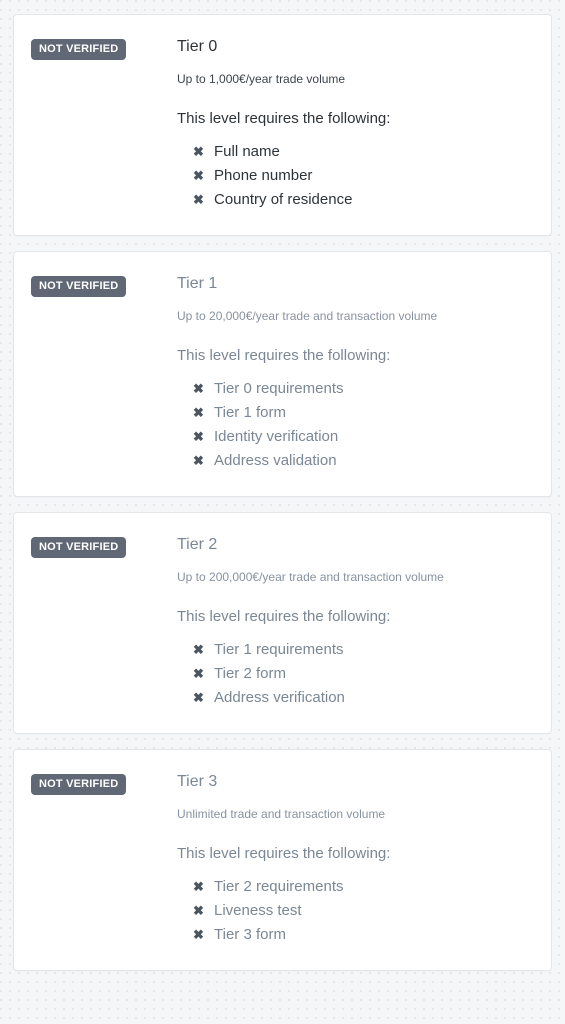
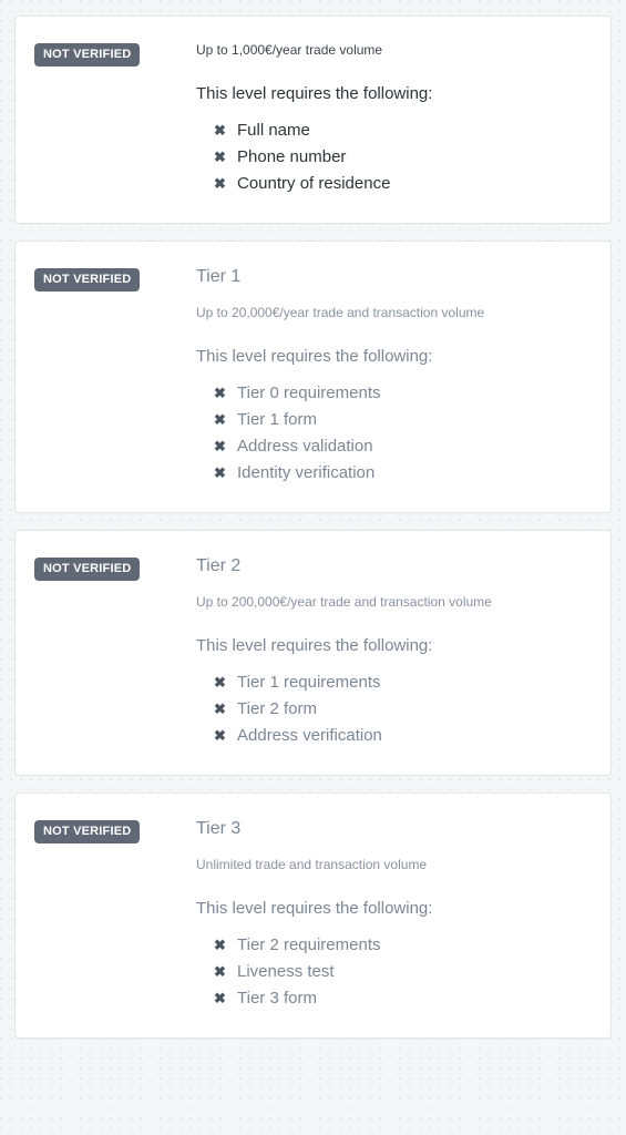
  NOT VERIFIED
- Tier 0
  Up to 1,000€/year trade volume
  This level requires the following:
  ✖
  Full name
  ✖
  Phone number
  ✖
  Country of residence
  NOT VERIFIED
  Tier 1
  Up to 20,000€/year trade and transaction volume
  This level requires the following:
  ✖
  Tier 0 requirements
  ✖
  Tier 1 form
  ✖
- Identity verification
+ Address validation
  ✖
- Address validation
+ Identity verification
  NOT VERIFIED
  Tier 2
  Up to 200,000€/year trade and transaction volume
  This level requires the following:
  ✖
  Tier 1 requirements
  ✖
  Tier 2 form
  ✖
  Address verification
  NOT VERIFIED
  Tier 3
  Unlimited trade and transaction volume
  This level requires the following:
  ✖
  Tier 2 requirements
  ✖
  Liveness test
  ✖
  Tier 3 form
